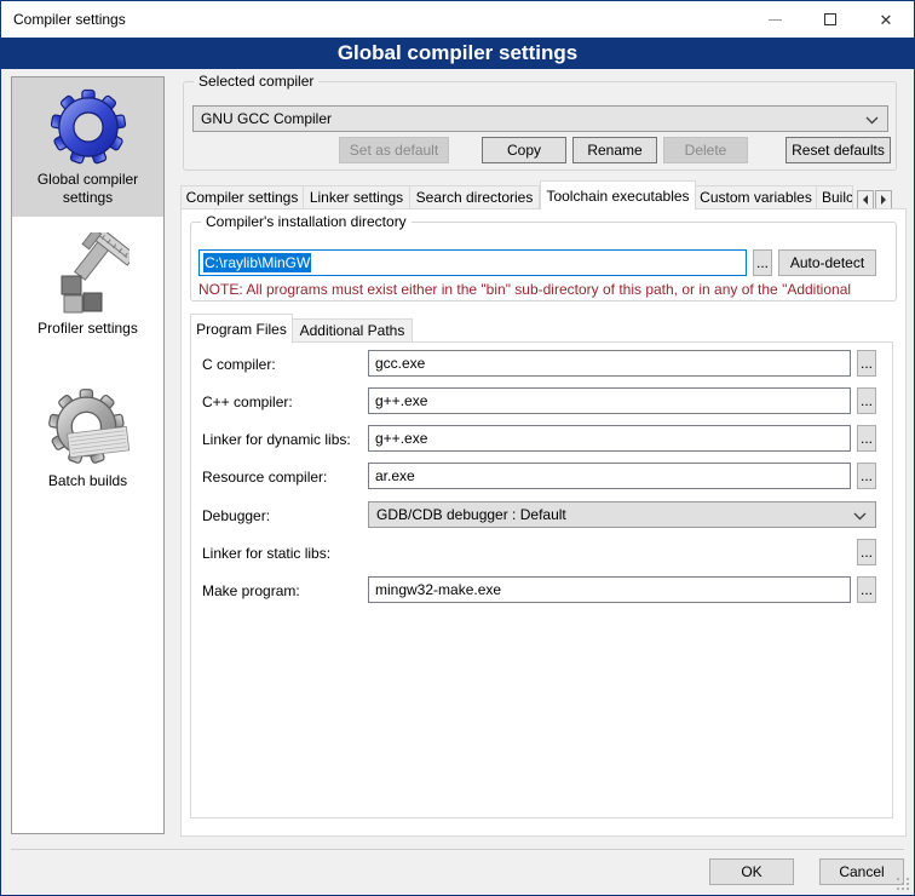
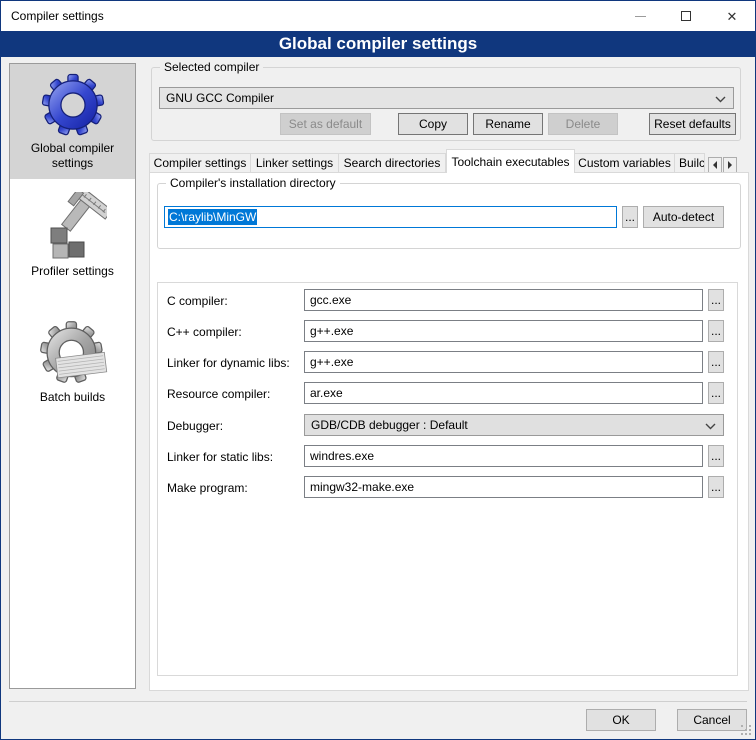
  Compiler settings
  ✕
  Global compiler settings
  Global compiler settings
  Profiler settings
  Batch builds
  Selected compiler
  GNU GCC Compiler
  Set as default
  Copy
  Rename
  Delete
  Reset defaults
  Compiler settings
  Linker settings
  Search directories
  Toolchain executables
  Custom variables
  Builc
  Compiler's installation directory
  C:\raylib\MinGW
  ...
  Auto-detect
- NOTE: All programs must exist either in the "bin" sub-directory of this path, or in any of the "Additional
- Program Files
- Additional Paths
  C compiler:
  gcc.exe
  ...
  C++ compiler:
  g++.exe
  ...
  Linker for dynamic libs:
  g++.exe
  ...
  Resource compiler:
  ar.exe
  ...
  Debugger:
  GDB/CDB debugger : Default
  Linker for static libs:
+ windres.exe
  ...
  Make program:
  mingw32-make.exe
  ...
  OK
  Cancel
